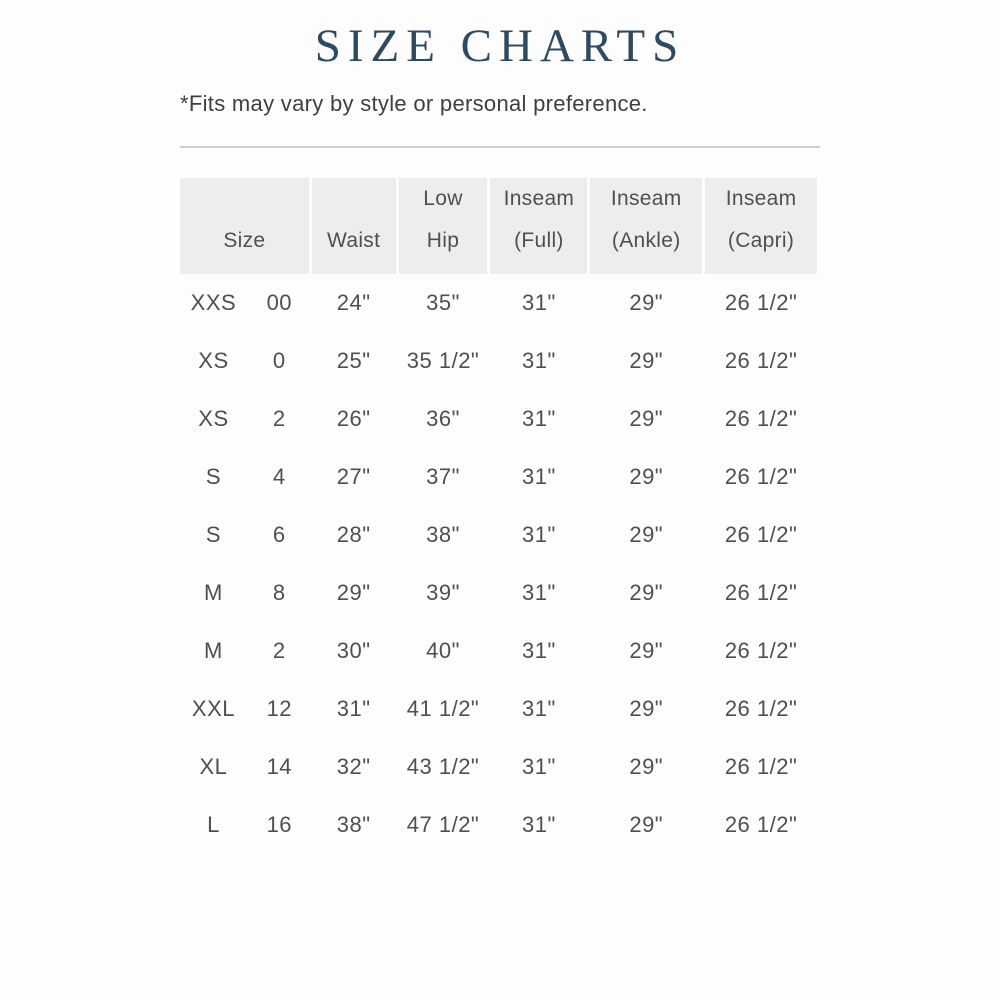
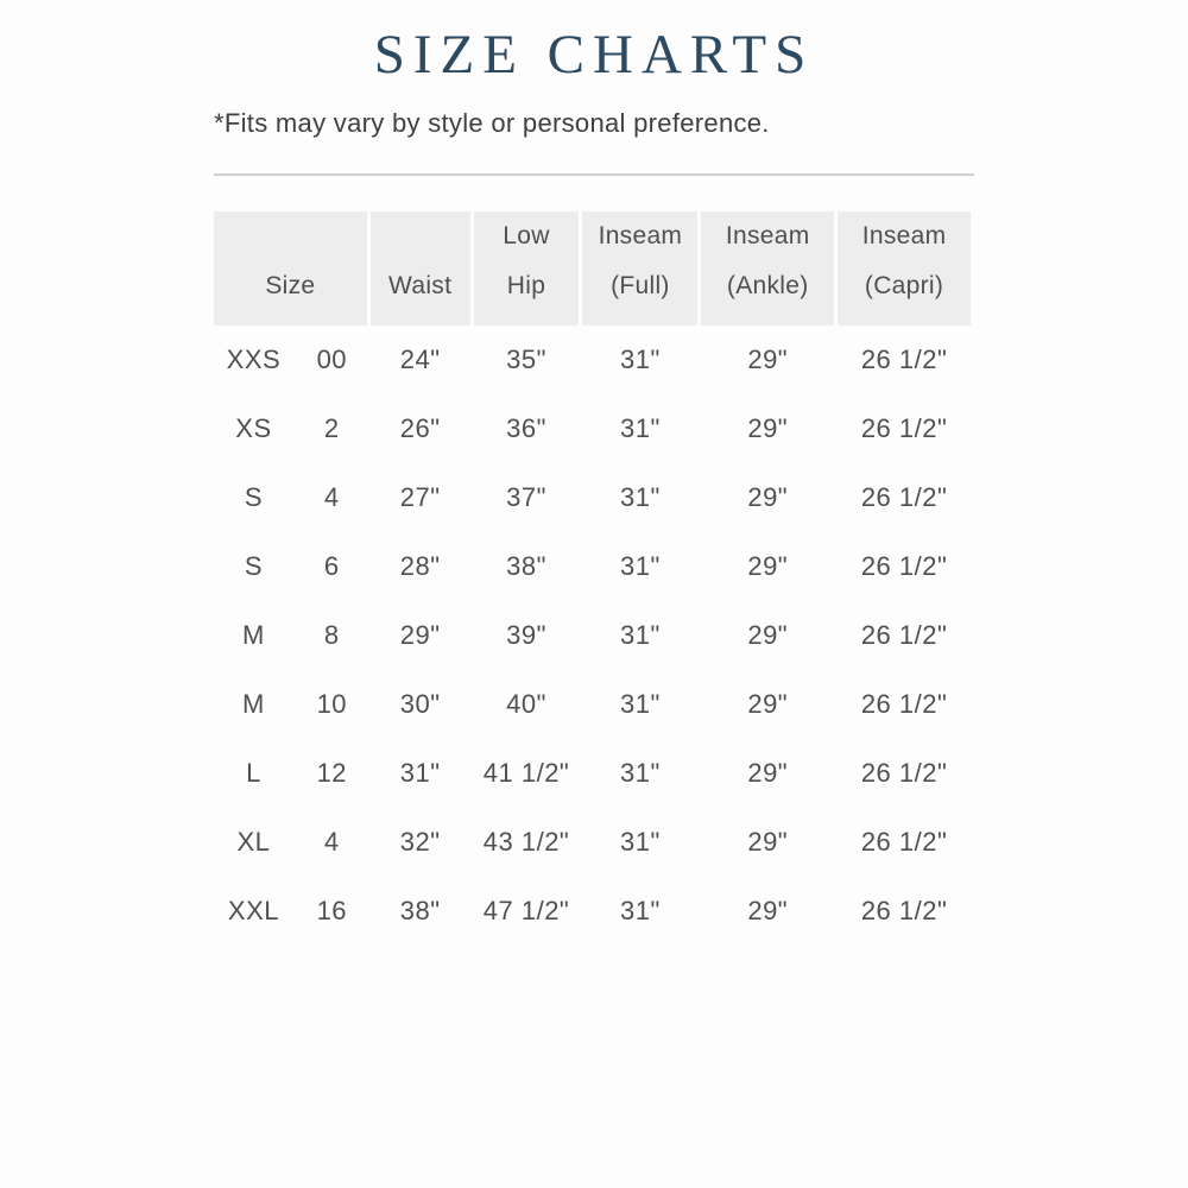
  SIZE CHARTS
  *Fits may vary by style or personal preference.
  Size	Waist	LowHip	Inseam(Full)	Inseam(Ankle)	Inseam(Capri)
  XXS	00	24"	35"	31"	29"	26 1/2"
- XS	0	25"	35 1/2"	31"	29"	26 1/2"
  XS	2	26"	36"	31"	29"	26 1/2"
  S	4	27"	37"	31"	29"	26 1/2"
  S	6	28"	38"	31"	29"	26 1/2"
  M	8	29"	39"	31"	29"	26 1/2"
- M	2	30"	40"	31"	29"	26 1/2"
+ M	10	30"	40"	31"	29"	26 1/2"
- XXL	12	31"	41 1/2"	31"	29"	26 1/2"
+ L	12	31"	41 1/2"	31"	29"	26 1/2"
- XL	14	32"	43 1/2"	31"	29"	26 1/2"
+ XL	4	32"	43 1/2"	31"	29"	26 1/2"
- L	16	38"	47 1/2"	31"	29"	26 1/2"
+ XXL	16	38"	47 1/2"	31"	29"	26 1/2"
